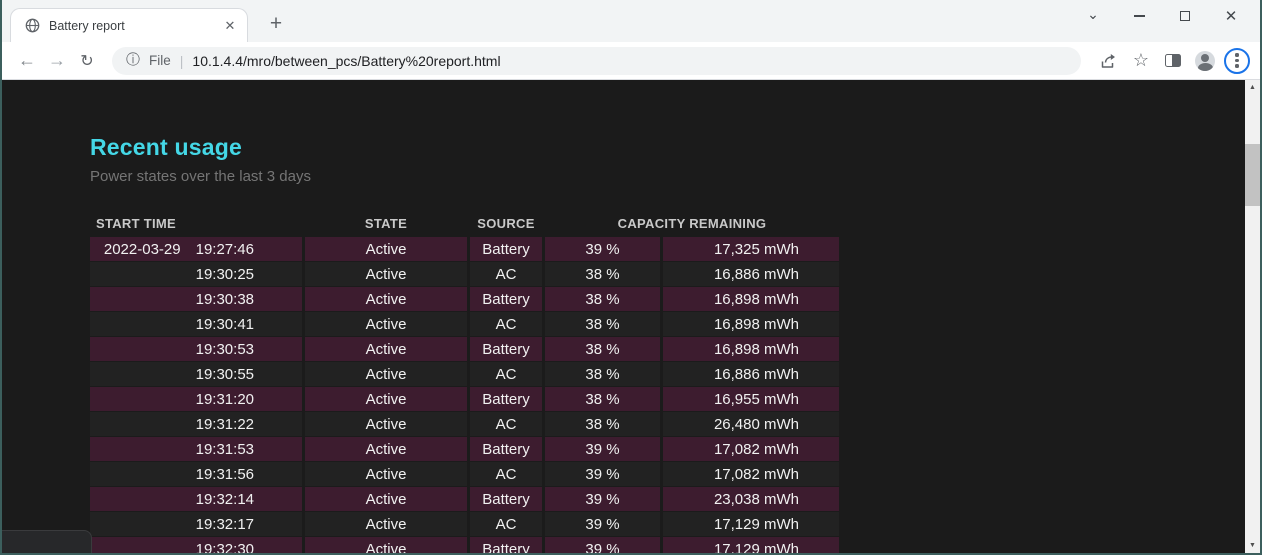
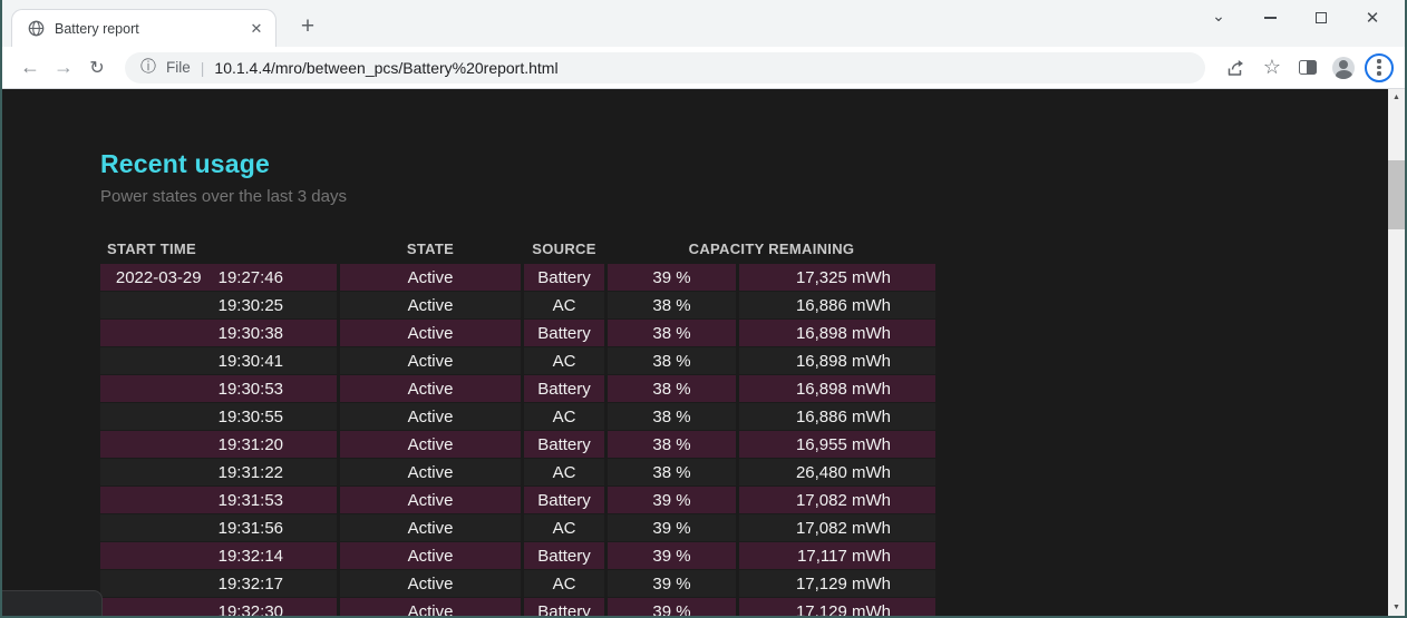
  Battery report
  ✕
  +
  ⌄
  ✕
  ←
  →
  ↻
  ⓘ
  File
  |
  10.1.4.4/mro/between_pcs/Battery%20report.html
  ☆
  Recent usage
  Power states over the last 3 days
  START TIME	STATE	SOURCE	CAPACITY REMAINING
  2022-03-29 19:27:46	Active	Battery	39 %	17,325 mWh
  19:30:25	Active	AC	38 %	16,886 mWh
  19:30:38	Active	Battery	38 %	16,898 mWh
  19:30:41	Active	AC	38 %	16,898 mWh
  19:30:53	Active	Battery	38 %	16,898 mWh
  19:30:55	Active	AC	38 %	16,886 mWh
  19:31:20	Active	Battery	38 %	16,955 mWh
  19:31:22	Active	AC	38 %	26,480 mWh
  19:31:53	Active	Battery	39 %	17,082 mWh
  19:31:56	Active	AC	39 %	17,082 mWh
- 19:32:14	Active	Battery	39 %	23,038 mWh
+ 19:32:14	Active	Battery	39 %	17,117 mWh
  19:32:17	Active	AC	39 %	17,129 mWh
  19:32:30	Active	Battery	39 %	17,129 mWh
